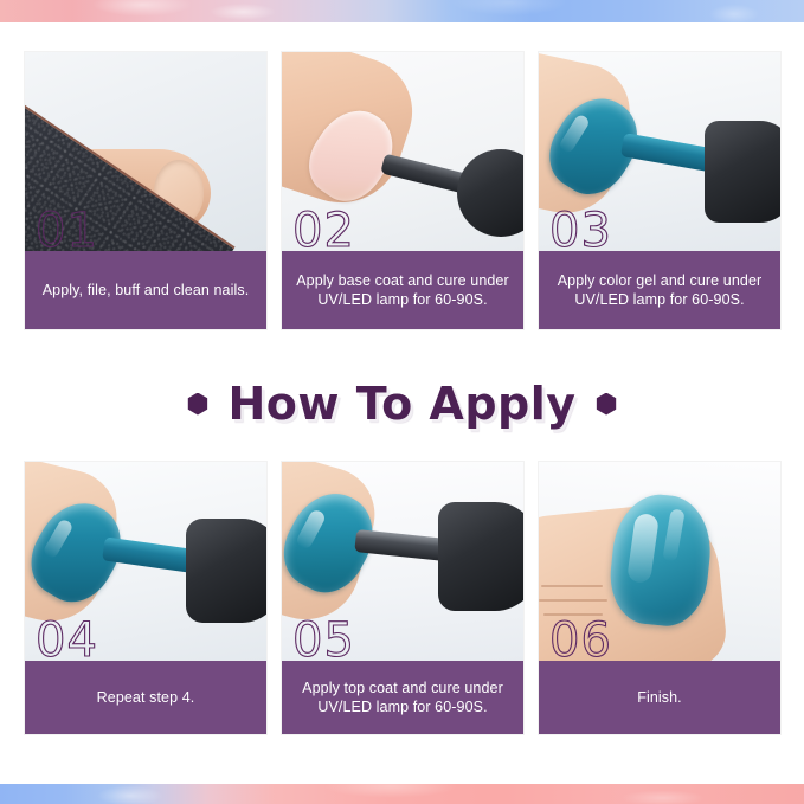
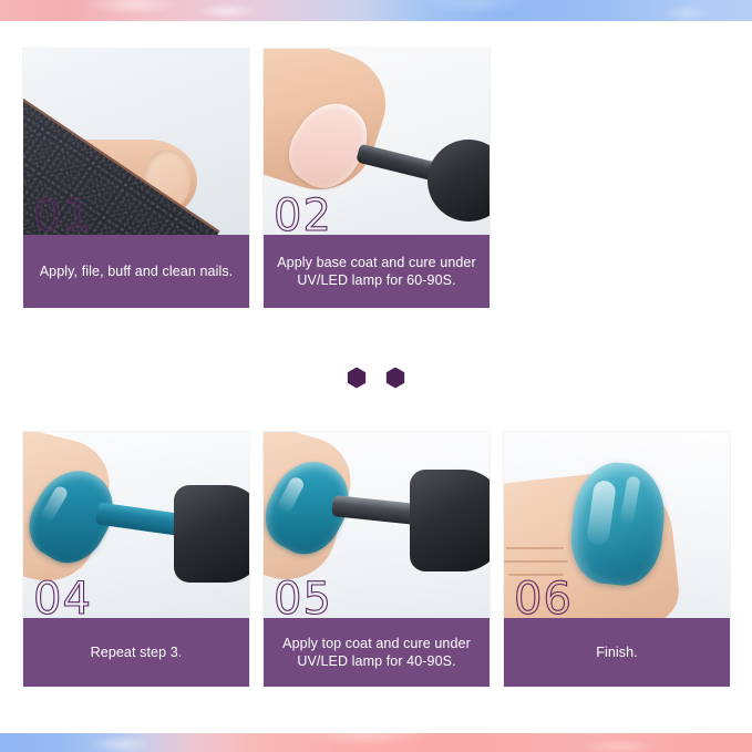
  01
  Apply, file, buff and clean nails.
  02
  Apply base coat and cure under UV/LED lamp for 60-90S.
- 03
- Apply color gel and cure under UV/LED lamp for 60-90S.
- How To Apply
  04
- Repeat step 4.
+ Repeat step 3.
  05
- Apply top coat and cure under UV/LED lamp for 60-90S.
+ Apply top coat and cure under UV/LED lamp for 40-90S.
  06
  Finish.
